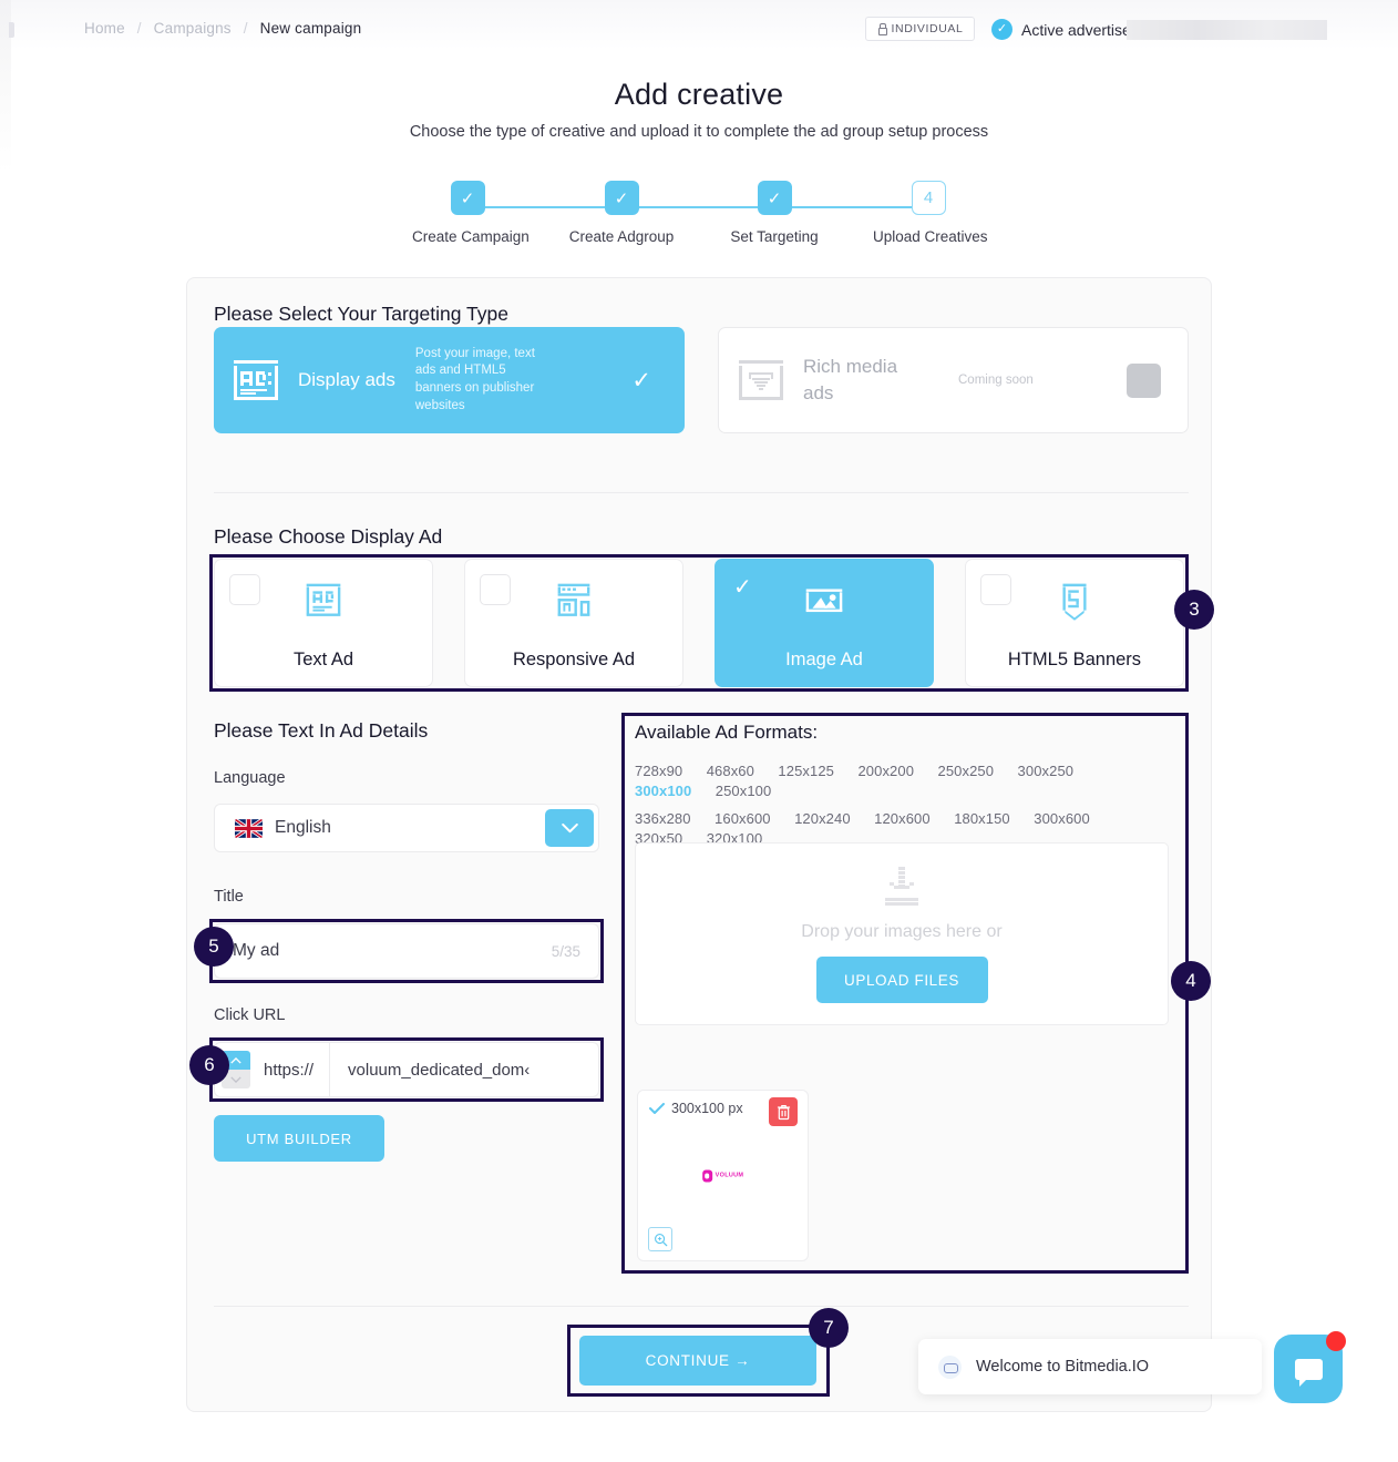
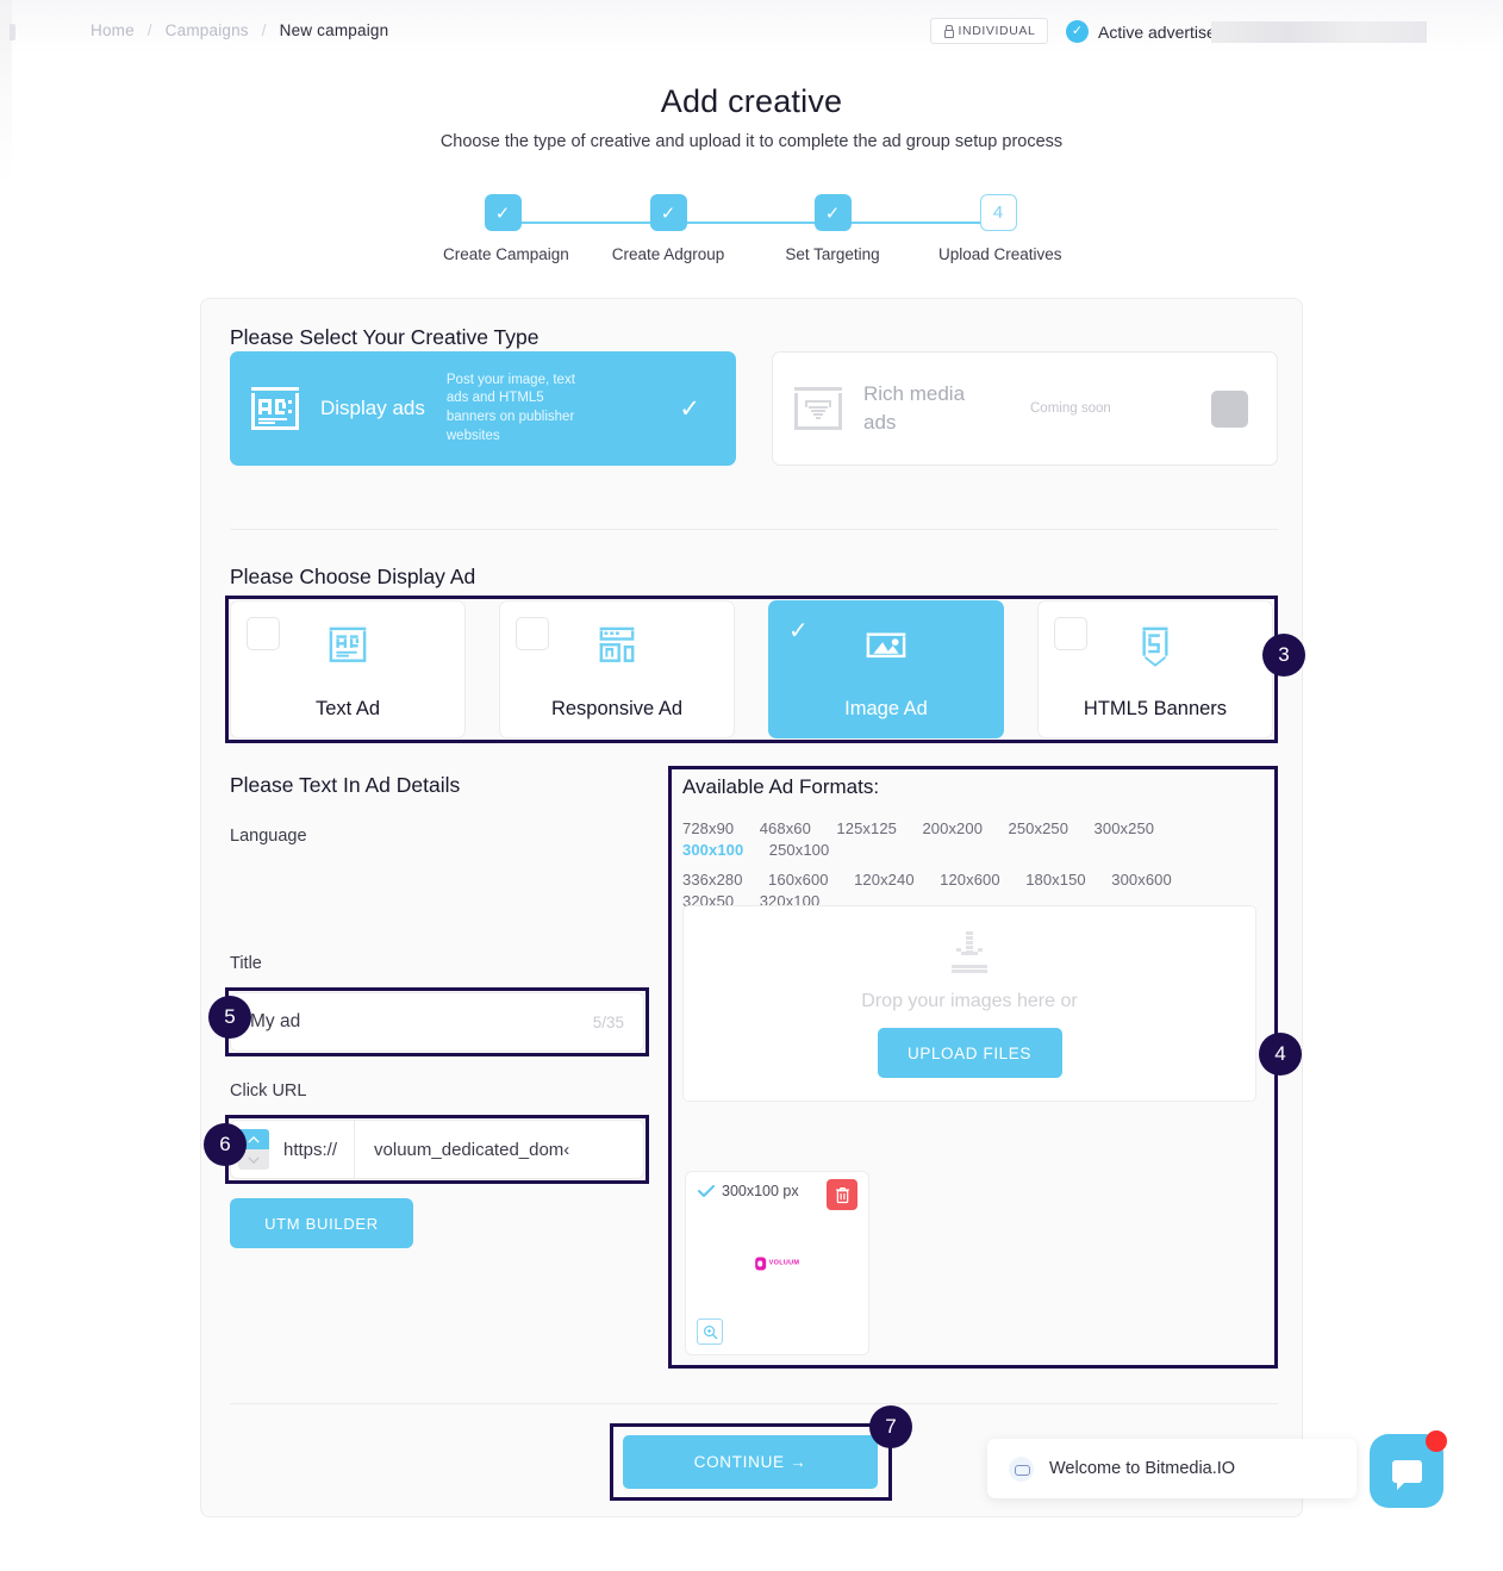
  Home / Campaigns / New campaign
  INDIVIDUAL
  ✓
  Active advertis
  Add creative
  Choose the type of creative and upload it to complete the ad group setup process
  ✓
  Create Campaign
  ✓
  Create Adgroup
  ✓
  Set Targeting
  4
  Upload Creatives
- Please Select Your Targeting Type
+ Please Select Your Creative Type
  Display ads
  Post your image, text ads and HTML5 banners on publisher websites
  ✓
  Rich media ads
  Coming soon
  Please Choose Display Ad
  Text Ad
  Responsive Ad
  ✓
  Image Ad
  HTML5 Banners
  Please Text In Ad Details
  Language
- English
  Title
  My ad
  5/35
  Click URL
  https://
  voluum_dedicated_dom‹
  UTM BUILDER
  Available Ad Formats:
  728x90 468x60 125x125 200x200 250x250 300x250 300x100 250x100
  336x280 160x600 120x240 120x600 180x150 300x600 320x50 320x100
  Drop your images here or
  UPLOAD FILES
  300x100 px
  CONTINUE →
  3
  4
  5
  6
  7
  Welcome to Bitmedia.IO
